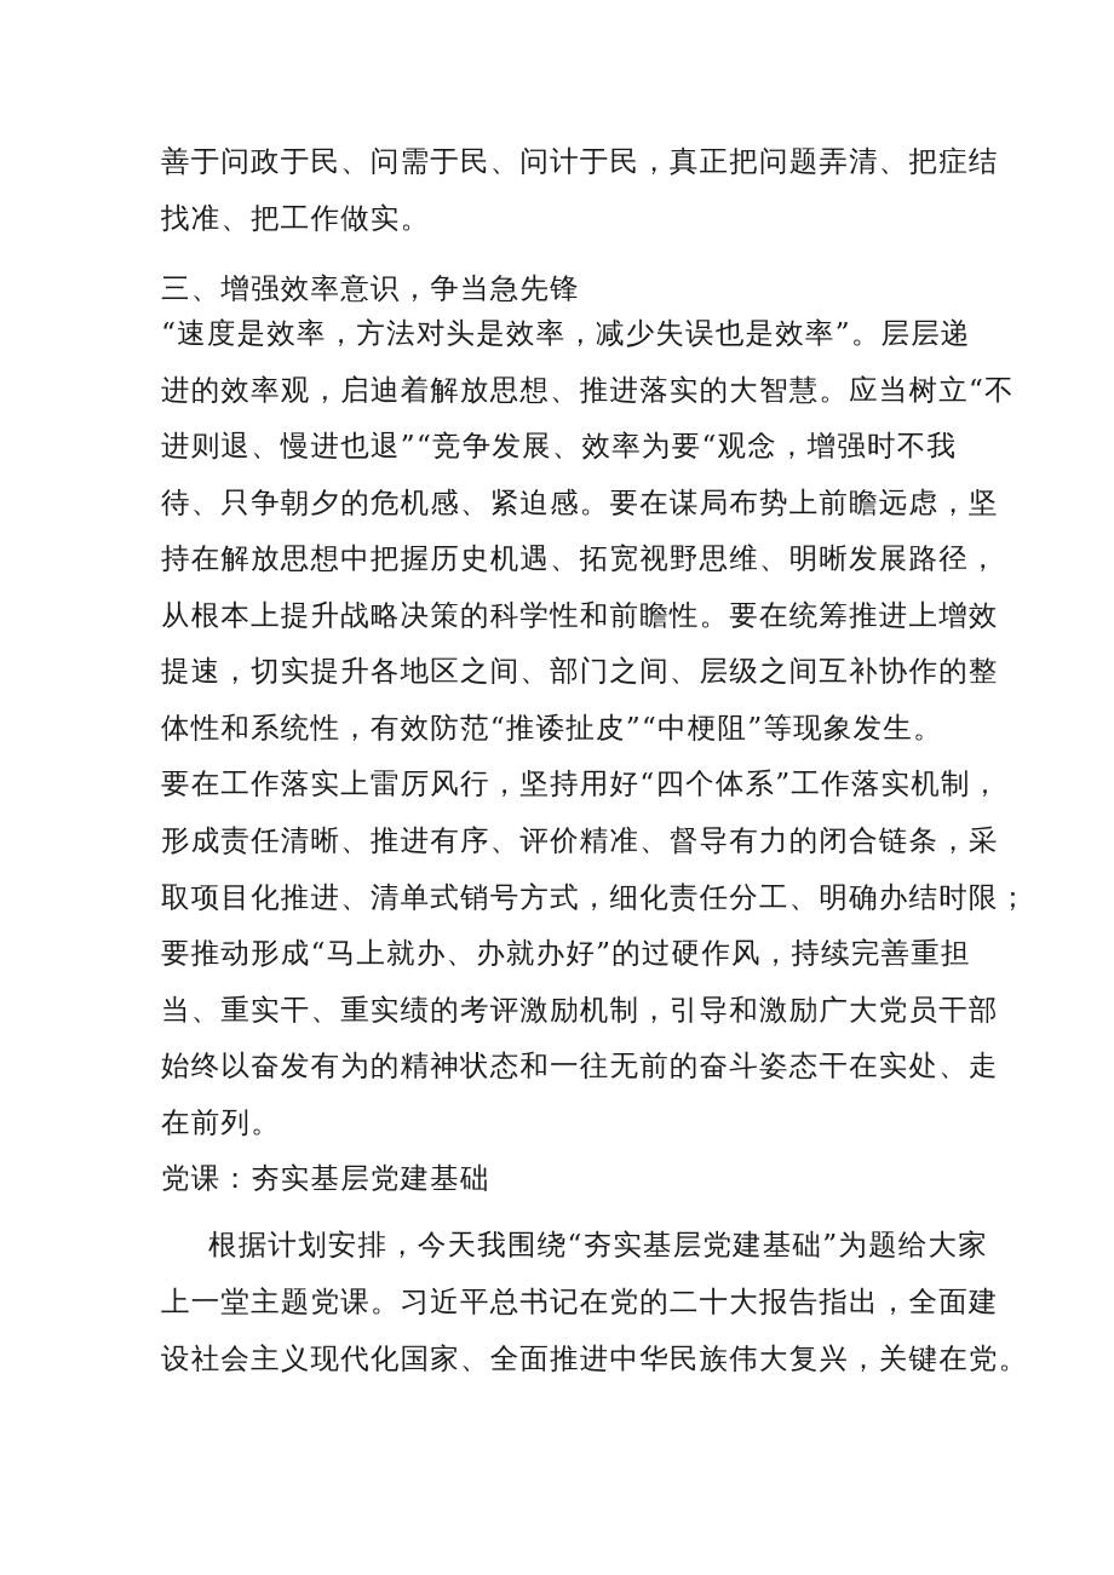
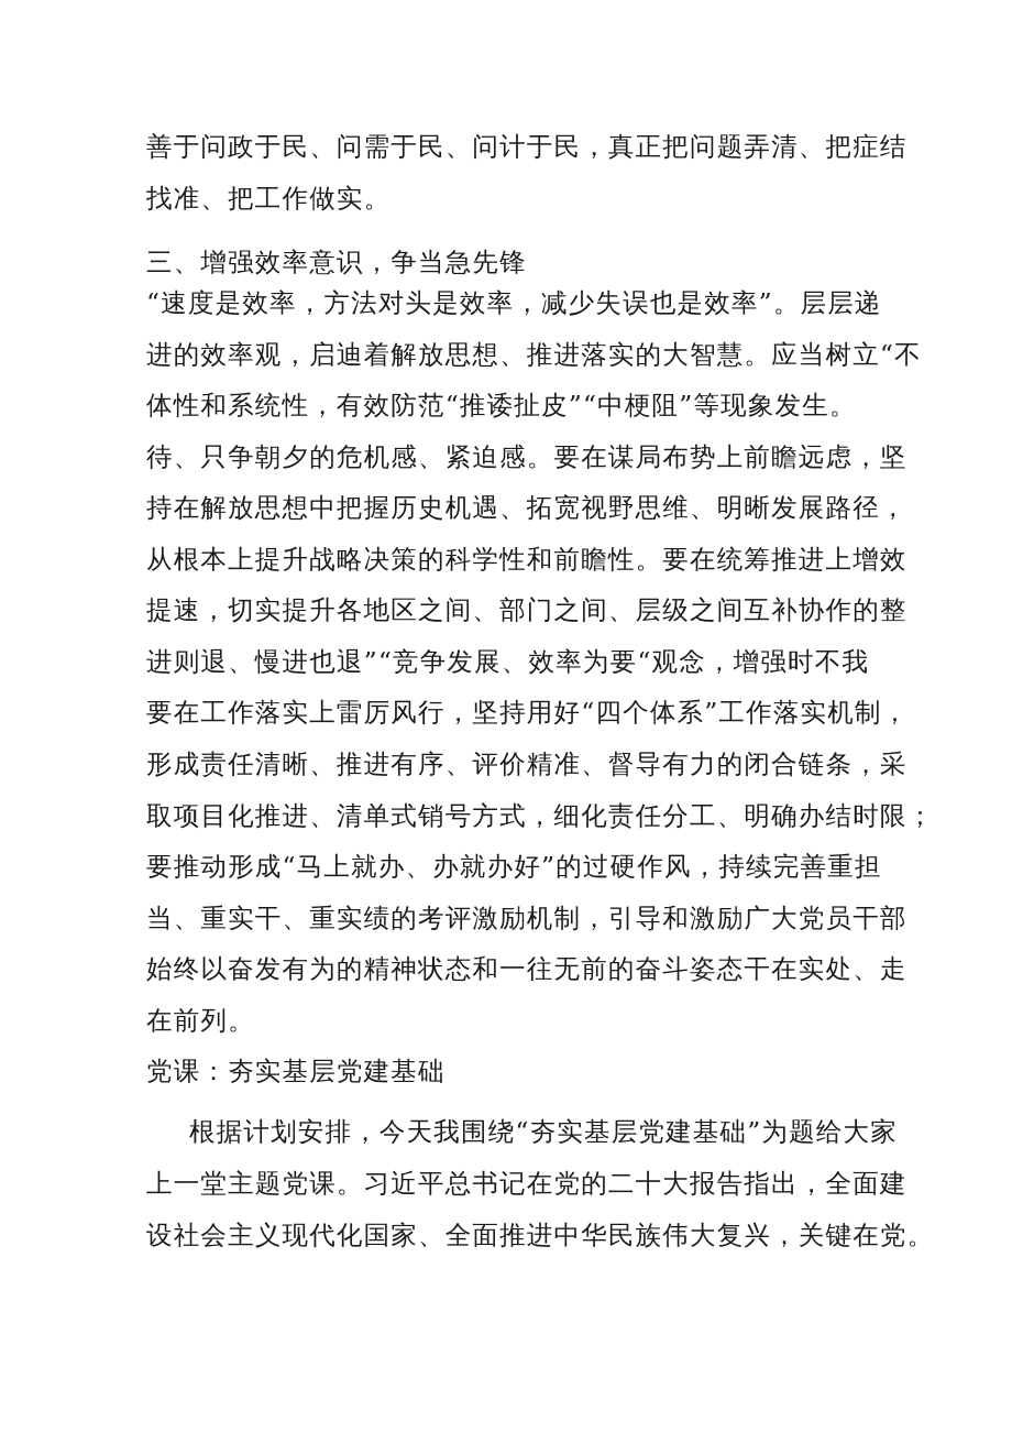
  善于问政于民、问需于民、问计于民，真正把问题弄清、把症结
  找准、把工作做实。
  三、增强效率意识，争当急先锋
  “速度是效率，方法对头是效率，减少失误也是效率”。层层递
  进的效率观，启迪着解放思想、推进落实的大智慧。应当树立“不
- 进则退、慢进也退”“竞争发展、效率为要“观念，增强时不我
+ 体性和系统性，有效防范“推诿扯皮”“中梗阻”等现象发生。
  待、只争朝夕的危机感、紧迫感。要在谋局布势上前瞻远虑，坚
  持在解放思想中把握历史机遇、拓宽视野思维、明晰发展路径，
  从根本上提升战略决策的科学性和前瞻性。要在统筹推进上增效
  提速，切实提升各地区之间、部门之间、层级之间互补协作的整
- 体性和系统性，有效防范“推诿扯皮”“中梗阻”等现象发生。
+ 进则退、慢进也退”“竞争发展、效率为要“观念，增强时不我
  要在工作落实上雷厉风行，坚持用好“四个体系”工作落实机制，
  形成责任清晰、推进有序、评价精准、督导有力的闭合链条，采
  取项目化推进、清单式销号方式，细化责任分工、明确办结时限；
  要推动形成“马上就办、办就办好”的过硬作风，持续完善重担
  当、重实干、重实绩的考评激励机制，引导和激励广大党员干部
  始终以奋发有为的精神状态和一往无前的奋斗姿态干在实处、走
  在前列。
  党课：夯实基层党建基础
  根据计划安排，今天我围绕“夯实基层党建基础”为题给大家
  上一堂主题党课。习近平总书记在党的二十大报告指出，全面建
  设社会主义现代化国家、全面推进中华民族伟大复兴，关键在党。
